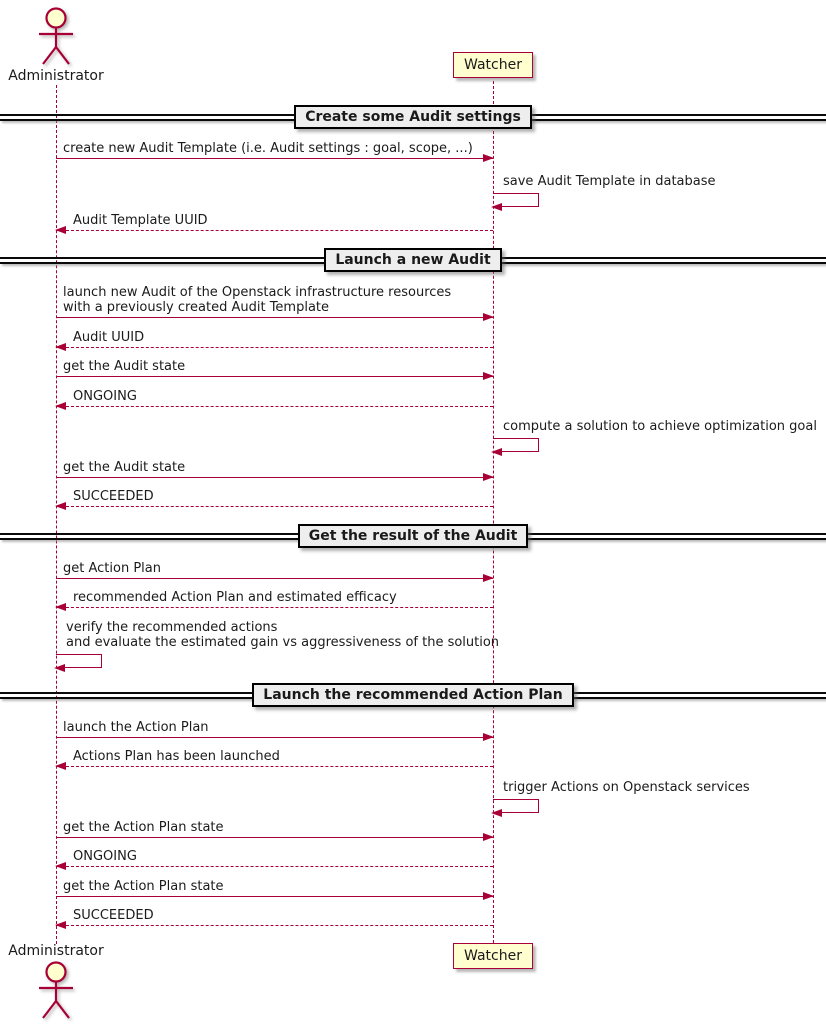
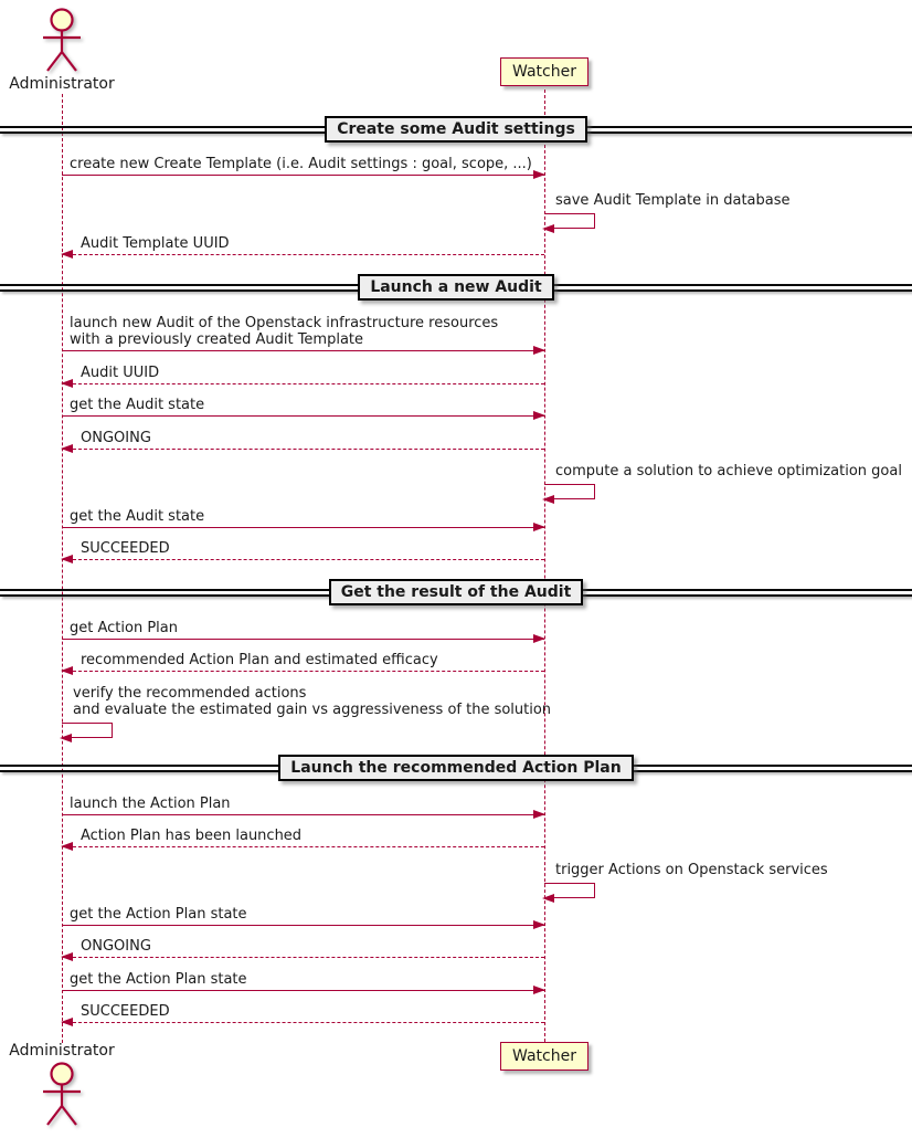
  Administrator
  Watcher
  Create some Audit settings
- create new Audit Template (i.e. Audit settings : goal, scope, ...)
+ create new Create Template (i.e. Audit settings : goal, scope, ...)
  save Audit Template in database
  Audit Template UUID
  Launch a new Audit
  launch new Audit of the Openstack infrastructure resources
  with a previously created Audit Template
  Audit UUID
  get the Audit state
  ONGOING
  compute a solution to achieve optimization goal
  get the Audit state
  SUCCEEDED
  Get the result of the Audit
  get Action Plan
  recommended Action Plan and estimated efficacy
  verify the recommended actions
  and evaluate the estimated gain vs aggressiveness of the solution
  Launch the recommended Action Plan
  launch the Action Plan
- Actions Plan has been launched
+ Action Plan has been launched
  trigger Actions on Openstack services
  get the Action Plan state
  ONGOING
  get the Action Plan state
  SUCCEEDED
  Administrator
  Watcher
